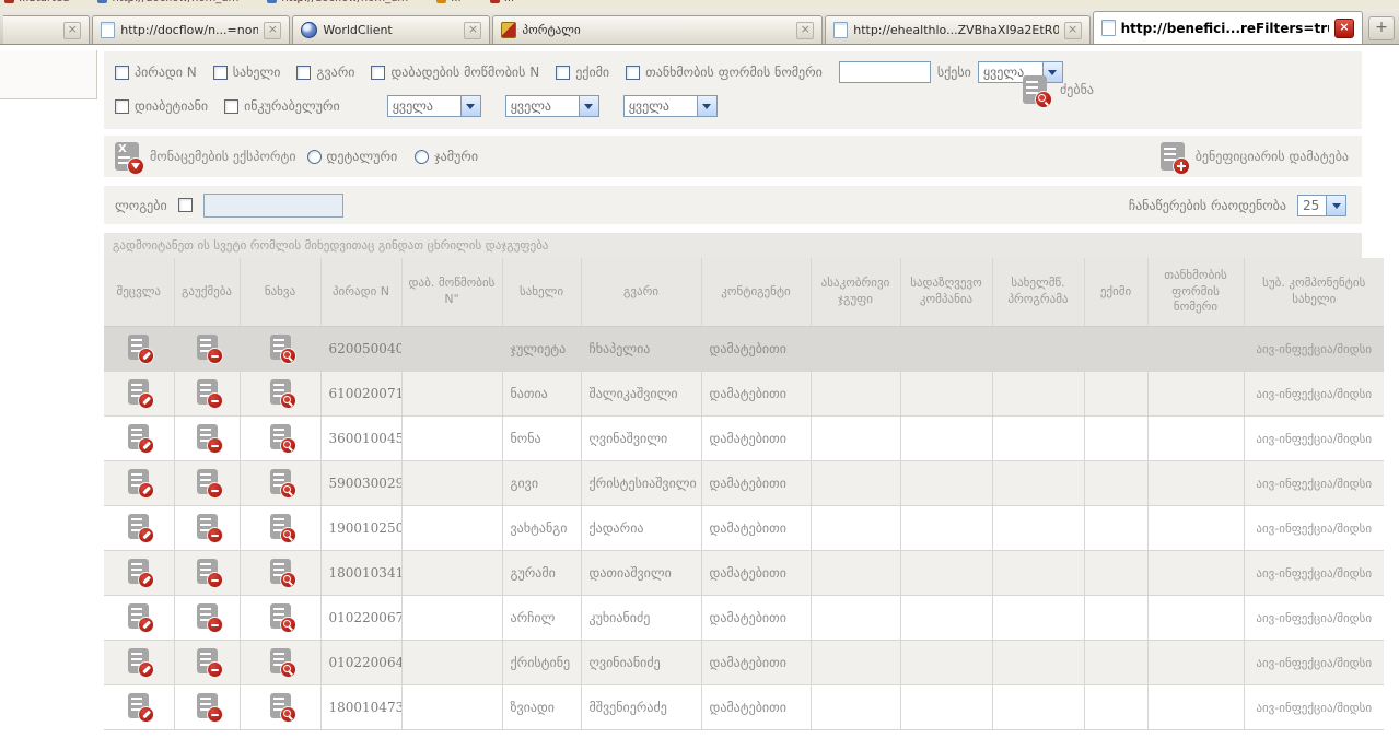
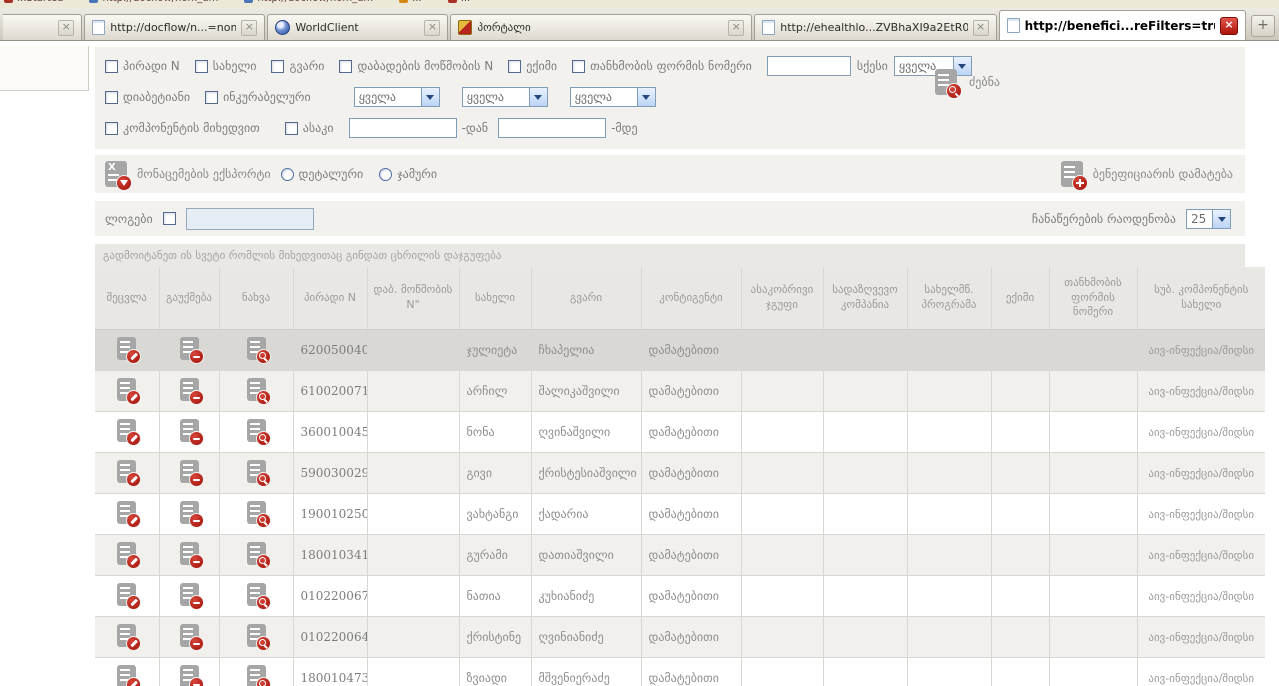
  ×
  ×
  WorldClient
  ×
  პორტალი
  ×
  http://ehealthlo...ZVBhaXI9a2EtR0
  ×
  http://benefici...reFilters=tr
  ×
  +
  პირადი N
  სახელი
  გვარი
  დაბადების მოწმობის N
  ექიმი
  თანხმობის ფორმის ნომერი
  სქესი
  ყველა
  დიაბეტიანი
  ინკურაბელური
  ყველა
  ყველა
  ყველა
+ კომპონენტის მიხედვით
+ ასაკი
+ -დან
+ -მდე
  ძებნა
  X
  მონაცემების ექსპორტი
  დეტალური
  ჯამური
  ბენეფიციარის დამატება
  ლოგები
  ჩანაწერების რაოდენობა
  25
  გადმოიტანეთ ის სვეტი რომლის მიხედვითაც გინდათ ცხრილის დაჯგუფება
  შეცვლა	გაუქმება	ნახვა	პირადი N	დაბ. მოწმობის N"	სახელი	გვარი	კონტიგენტი	ასაკობრივი ჯგუფი	სადაზღვევო კომპანია	სახელმწ. პროგრამა	ექიმი	თანხმობის ფორმის ნომერი	სუბ. კომპონენტის სახელი
  			620050040		ჯულიეტა	ჩხაპელია	დამატებითი						აივ-ინფექცია/შიდსი
- 			610020071		ნათია	შალიკაშვილი	დამატებითი						აივ-ინფექცია/შიდსი
+ 			610020071		არჩილ	შალიკაშვილი	დამატებითი						აივ-ინფექცია/შიდსი
  			360010045		ნონა	ღვინაშვილი	დამატებითი						აივ-ინფექცია/შიდსი
  			590030029		გივი	ქრისტესიაშვილი	დამატებითი						აივ-ინფექცია/შიდსი
  			190010250		ვახტანგი	ქადარია	დამატებითი						აივ-ინფექცია/შიდსი
  			180010341		გურამი	დათიაშვილი	დამატებითი						აივ-ინფექცია/შიდსი
- 			010220067		არჩილ	კუხიანიძე	დამატებითი						აივ-ინფექცია/შიდსი
+ 			010220067		ნათია	კუხიანიძე	დამატებითი						აივ-ინფექცია/შიდსი
  			010220064		ქრისტინე	ღვინიანიძე	დამატებითი						აივ-ინფექცია/შიდსი
  			180010473		ზვიადი	მშვენიერაძე	დამატებითი						აივ-ინფექცია/შიდსი
